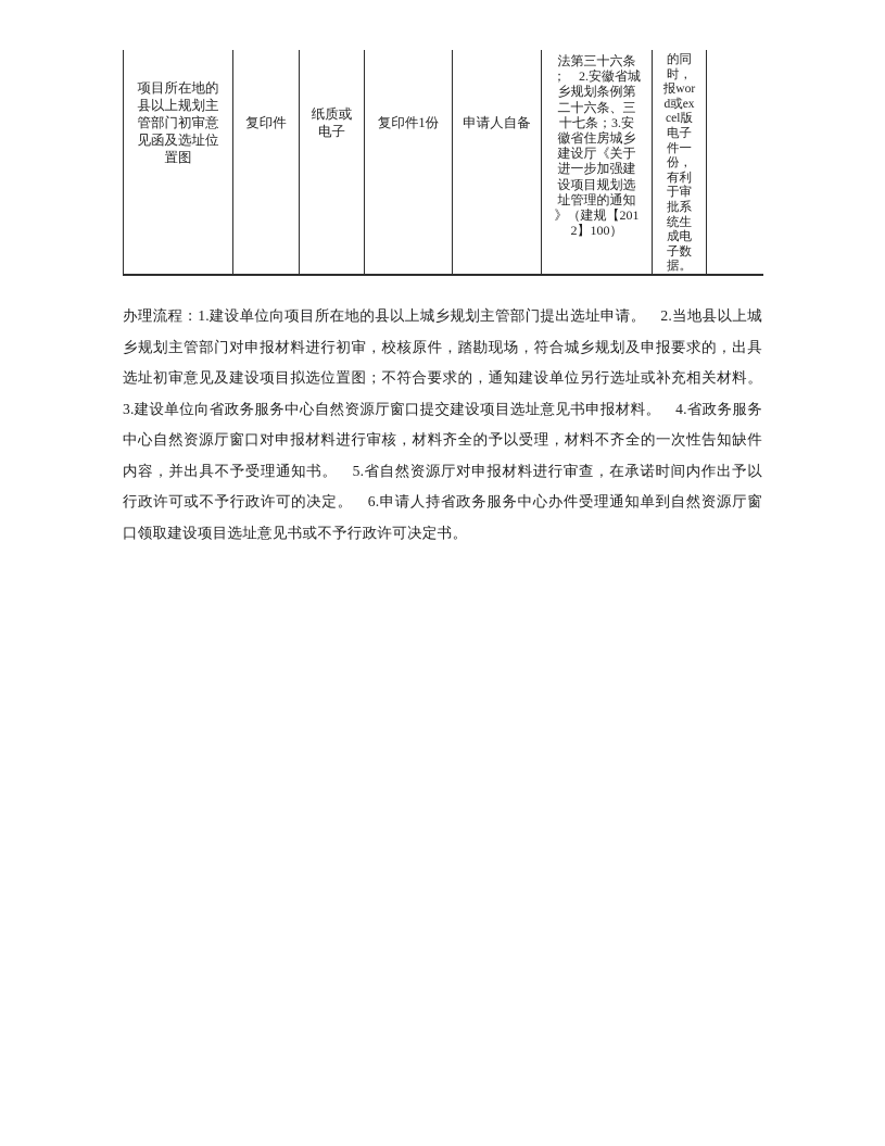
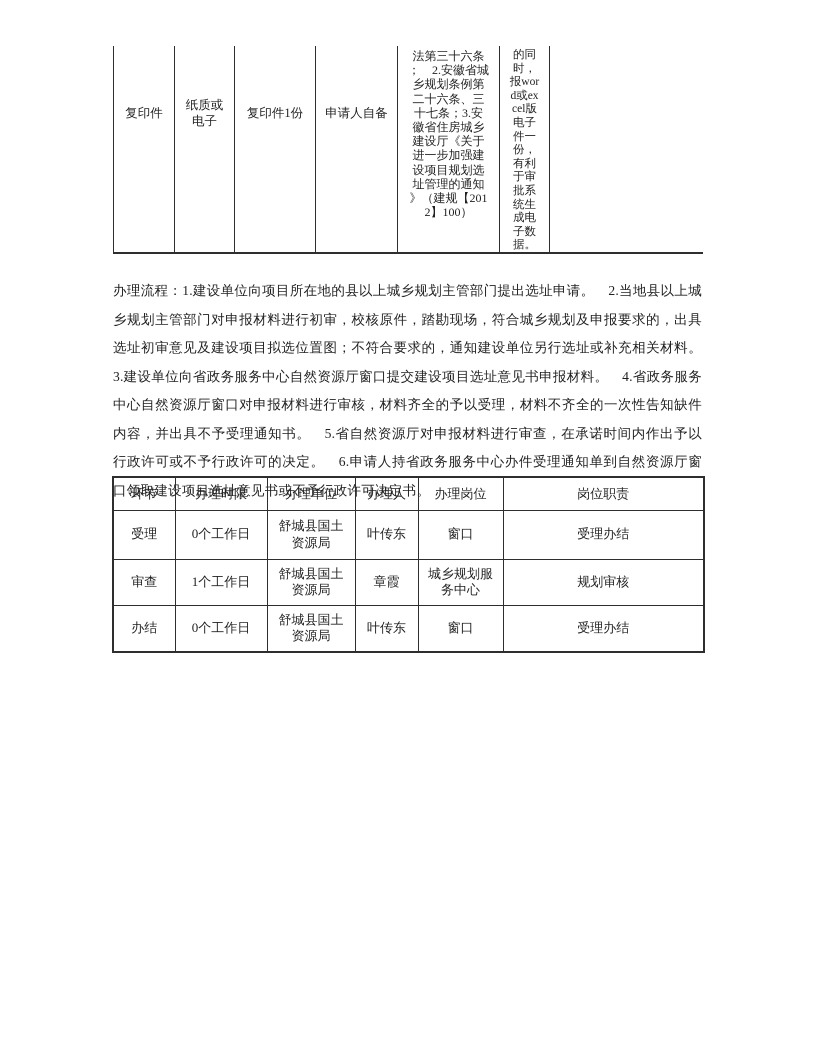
- 项目所在地的
- 县以上规划主
- 管部门初审意
- 见函及选址位
- 置图
  复印件
  纸质或
  电子
  复印件1份
  申请人自备
  法第三十六条
  ； 2.安徽省城
  乡规划条例第
  二十六条、三
  十七条；3.安
  徽省住房城乡
  建设厅《关于
  进一步加强建
  设项目规划选
  址管理的通知
  》（建规【201
  2】100）
  的同
  时，
  报wor
  d或ex
  cel版
  电子
  件一
  份，
  有利
  于审
  批系
  统生
  成电
  子数
  据。
  办理流程：1.建设单位向项目所在地的县以上城乡规划主管部门提出选址申请。 2.当地县以上城乡规划主管部门对申报材料进行初审，校核原件，踏勘现场，符合城乡规划及申报要求的，出具选址初审意见及建设项目拟选位置图；不符合要求的，通知建设单位另行选址或补充相关材料。 3.建设单位向省政务服务中心自然资源厅窗口提交建设项目选址意见书申报材料。 4.省政务服务中心自然资源厅窗口对申报材料进行审核，材料齐全的予以受理，材料不齐全的一次性告知缺件内容，并出具不予受理通知书。 5.省自然资源厅对申报材料进行审查，在承诺时间内作出予以行政许可或不予行政许可的决定。 6.申请人持省政务服务中心办件受理通知单到自然资源厅窗口领取建设项目选址意见书或不予行政许可决定书。
+ 环节	办理时限	办理单位	办理人	办理岗位	岗位职责
+ 受理	0个工作日	舒城县国土 资源局	叶传东	窗口	受理办结
+ 审查	1个工作日	舒城县国土 资源局	章霞	城乡规划服 务中心	规划审核
+ 办结	0个工作日	舒城县国土 资源局	叶传东	窗口	受理办结
